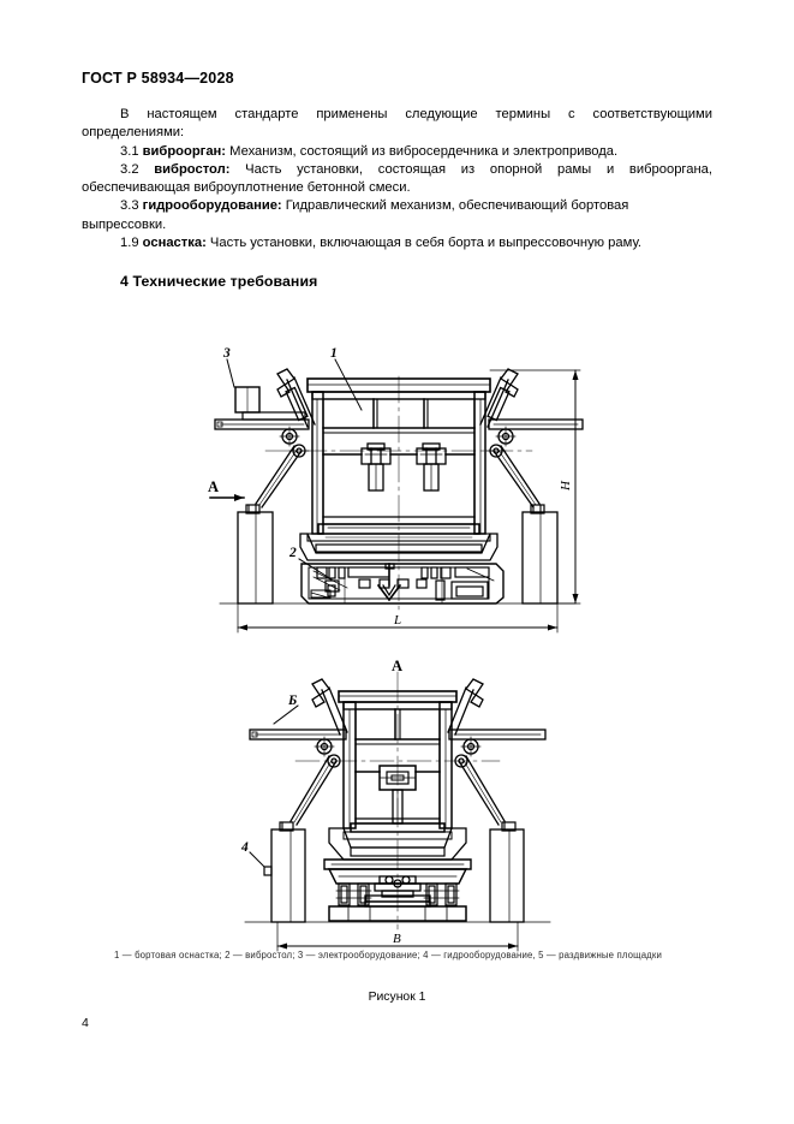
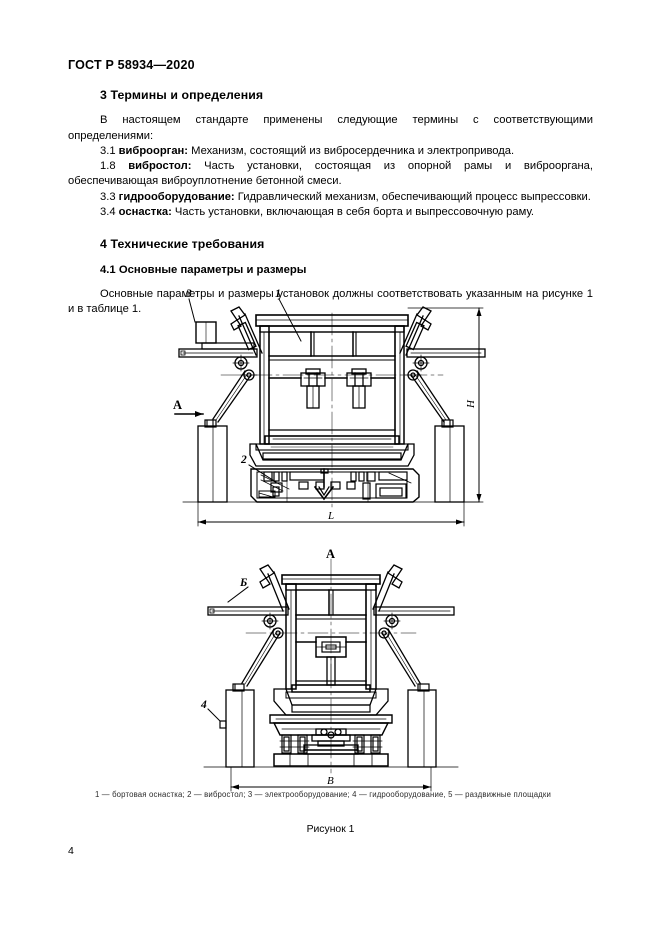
- ГОСТ Р 58934—2028
+ ГОСТ Р 58934—2020
+ 3 Термины и определения
  В настоящем стандарте применены следующие термины с соответствующими определениями:
  3.1 виброорган: Механизм, состоящий из вибросердечника и электропривода.
- 3.2 вибростол: Часть установки, состоящая из опорной рамы и виброоргана, обеспечивающая виброуплотнение бетонной смеси.
+ 1.8 вибростол: Часть установки, состоящая из опорной рамы и виброоргана, обеспечивающая виброуплотнение бетонной смеси.
- 3.3 гидрооборудование: Гидравлический механизм, обеспечивающий бортовая выпрессовки.
+ 3.3 гидрооборудование: Гидравлический механизм, обеспечивающий процесс выпрессовки.
- 1.9 оснастка: Часть установки, включающая в себя борта и выпрессовочную раму.
+ 3.4 оснастка: Часть установки, включающая в себя борта и выпрессовочную раму.
  4 Технические требования
+ 4.1 Основные параметры и размеры
+ Основные параметры и размеры установок должны соответствовать указанным на рисунке 1 и в таблице 1.
  3
  1
  2
  A
  L
  A
  Б
  4
  В
  1 — бортовая оснастка; 2 — вибростол; 3 — электрооборудование; 4 — гидрооборудование, 5 — раздвижные площадки
  Рисунок 1
  4
